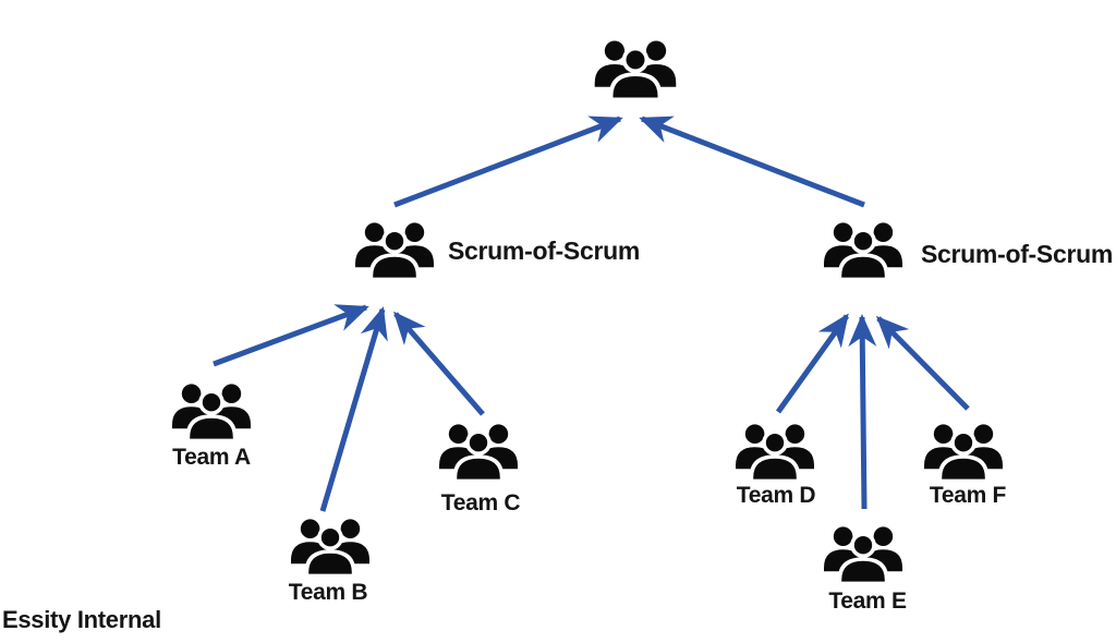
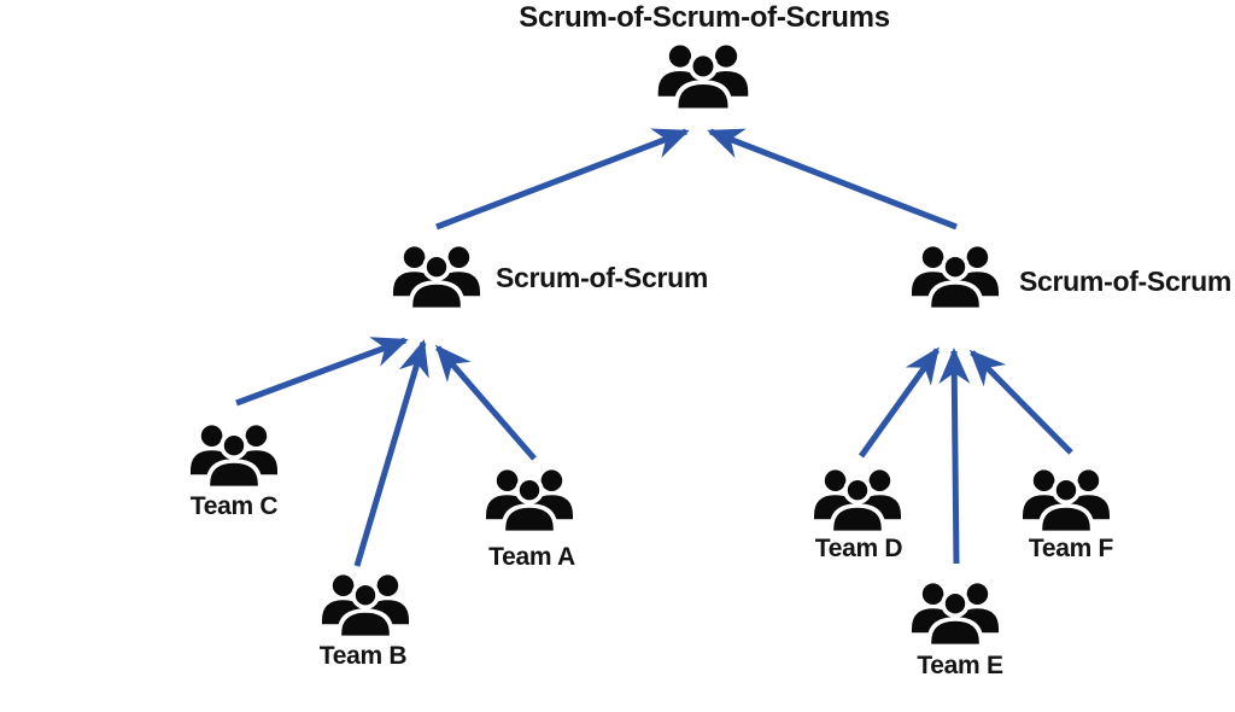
+ Scrum-of-Scrum-of-Scrums
  Scrum-of-Scrum
  Scrum-of-Scrum
- Team A
+ Team C
  Team B
- Team C
+ Team A
  Team D
  Team E
  Team F
- Essity Internal
